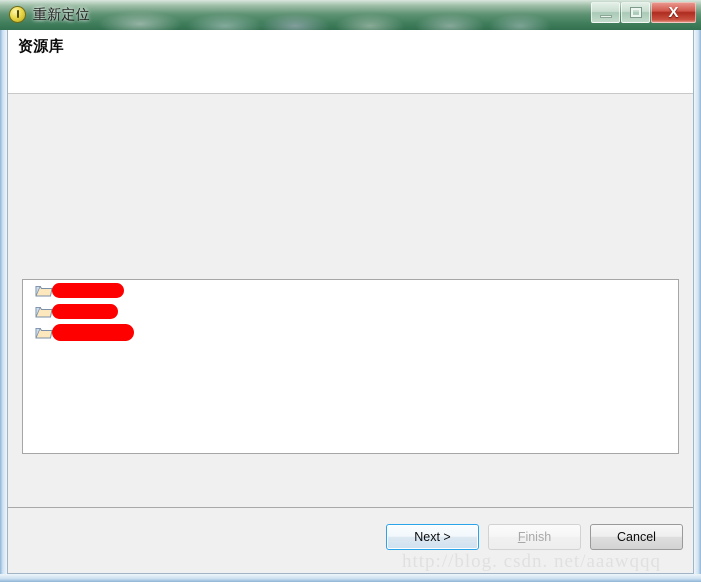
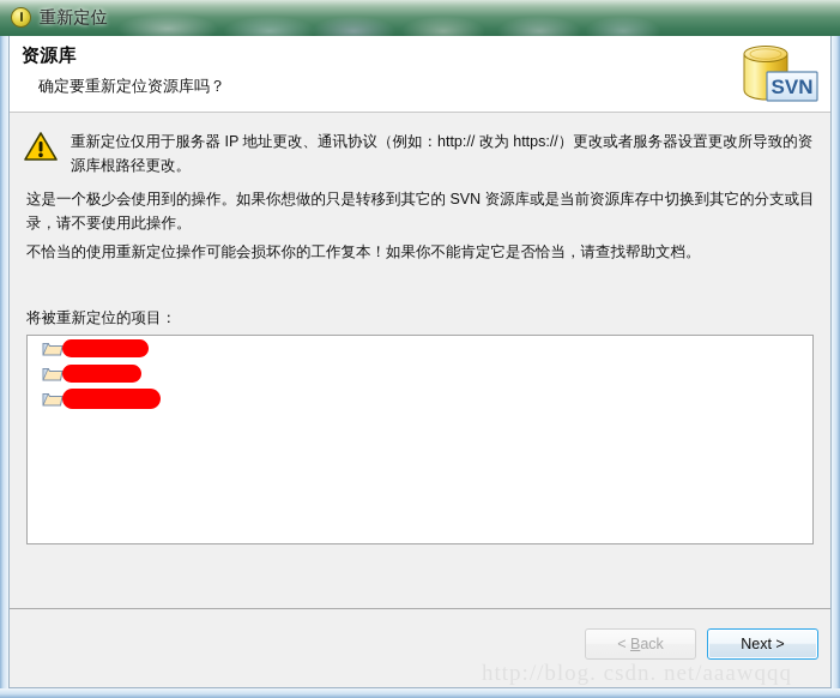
  重新定位
- X
  资源库
+ 确定要重新定位资源库吗？
+ SVN
+ 重新定位仅用于服务器 IP 地址更改、通讯协议（例如：http:// 改为 https://）更改或者服务器设置更改所导致的资源库根路径更改。
+ 这是一个极少会使用到的操作。如果你想做的只是转移到其它的 SVN 资源库或是当前资源库存中切换到其它的分支或目录，请不要使用此操作。
+ 不恰当的使用重新定位操作可能会损坏你的工作复本！如果你不能肯定它是否恰当，请查找帮助文档。
+ 将被重新定位的项目：
+ < Back
  Next >
- Finish
- Cancel
